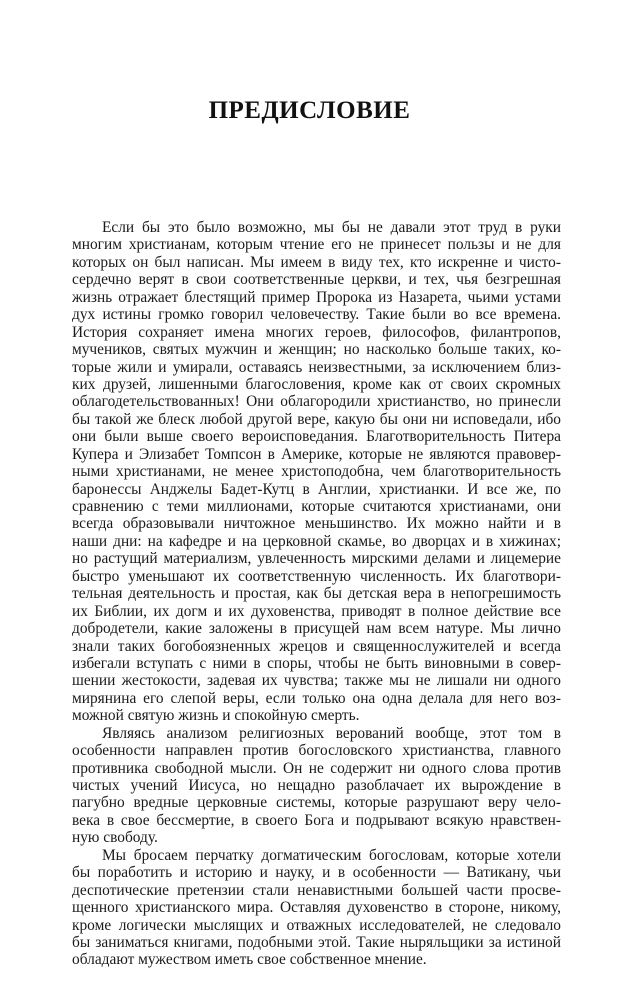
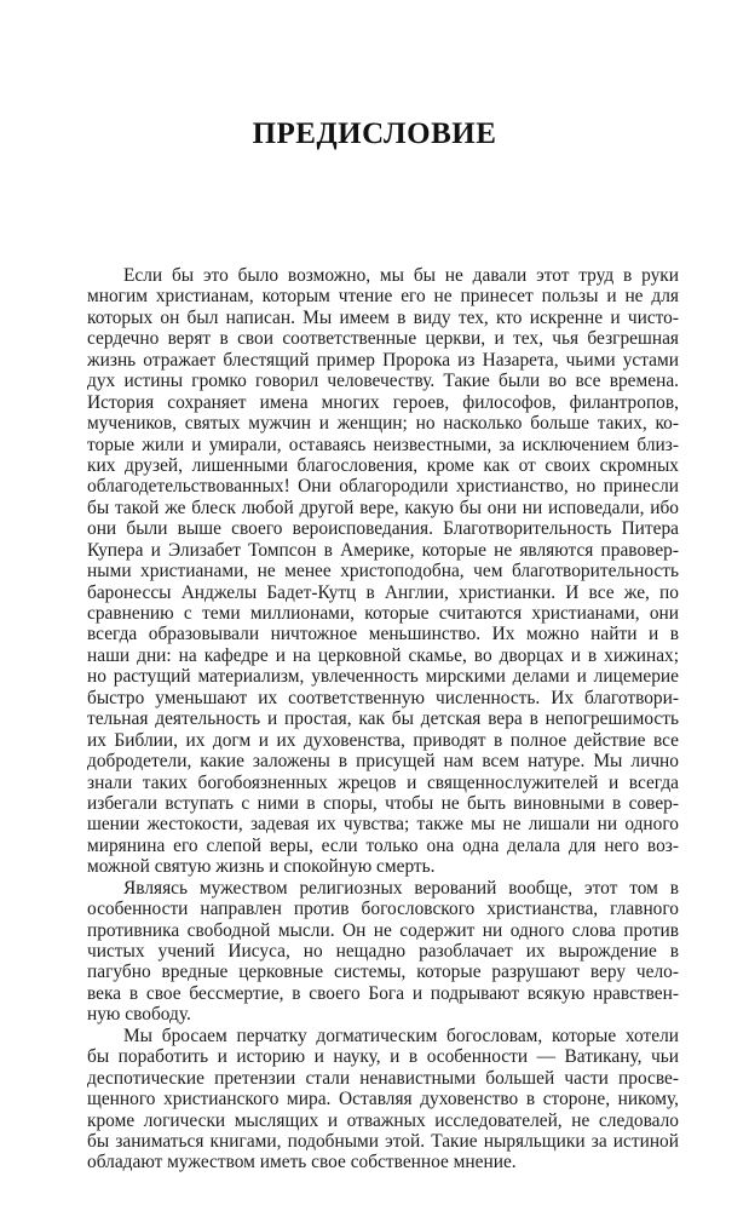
  ПРЕДИСЛОВИЕ
  Если бы это было возможно, мы бы не давали этот труд в руки
  многим христианам, которым чтение его не принесет пользы и не для
  которых он был написан. Мы имеем в виду тех, кто искренне и чисто-
  сердечно верят в свои соответственные церкви, и тех, чья безгрешная
  жизнь отражает блестящий пример Пророка из Назарета, чьими устами
  дух истины громко говорил человечеству. Такие были во все времена.
  История сохраняет имена многих героев, философов, филантропов,
  мучеников, святых мужчин и женщин; но насколько больше таких, ко-
  торые жили и умирали, оставаясь неизвестными, за исключением близ-
  ких друзей, лишенными благословения, кроме как от своих скромных
  облагодетельствованных! Они облагородили христианство, но принесли
  бы такой же блеск любой другой вере, какую бы они ни исповедали, ибо
  они были выше своего вероисповедания. Благотворительность Питера
  Купера и Элизабет Томпсон в Америке, которые не являются правовер-
  ными христианами, не менее христоподобна, чем благотворительность
  баронессы Анджелы Бадет-Кутц в Англии, христианки. И все же, по
  сравнению с теми миллионами, которые считаются христианами, они
  всегда образовывали ничтожное меньшинство. Их можно найти и в
  наши дни: на кафедре и на церковной скамье, во дворцах и в хижинах;
  но растущий материализм, увлеченность мирскими делами и лицемерие
  быстро уменьшают их соответственную численность. Их благотвори-
  тельная деятельность и простая, как бы детская вера в непогрешимость
  их Библии, их догм и их духовенства, приводят в полное действие все
  добродетели, какие заложены в присущей нам всем натуре. Мы лично
  знали таких богобоязненных жрецов и священнослужителей и всегда
  избегали вступать с ними в споры, чтобы не быть виновными в совер-
  шении жестокости, задевая их чувства; также мы не лишали ни одного
  мирянина его слепой веры, если только она одна делала для него воз-
  можной святую жизнь и спокойную смерть.
- Являясь анализом религиозных верований вообще, этот том в
+ Являясь мужеством религиозных верований вообще, этот том в
  особенности направлен против богословского христианства, главного
  противника свободной мысли. Он не содержит ни одного слова против
  чистых учений Иисуса, но нещадно разоблачает их вырождение в
  пагубно вредные церковные системы, которые разрушают веру чело-
  века в свое бессмертие, в своего Бога и подрывают всякую нравствен-
  ную свободу.
  Мы бросаем перчатку догматическим богословам, которые хотели
  бы поработить и историю и науку, и в особенности — Ватикану, чьи
  деспотические претензии стали ненавистными большей части просве-
  щенного христианского мира. Оставляя духовенство в стороне, никому,
  кроме логически мыслящих и отважных исследователей, не следовало
  бы заниматься книгами, подобными этой. Такие ныряльщики за истиной
  обладают мужеством иметь свое собственное мнение.
